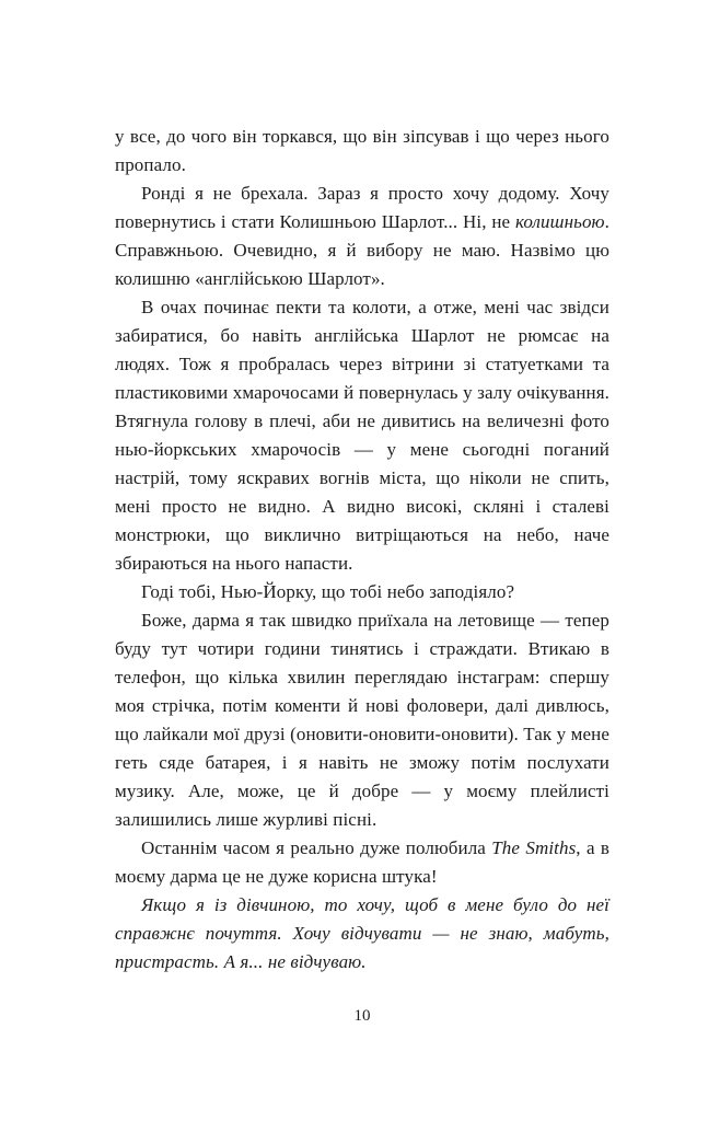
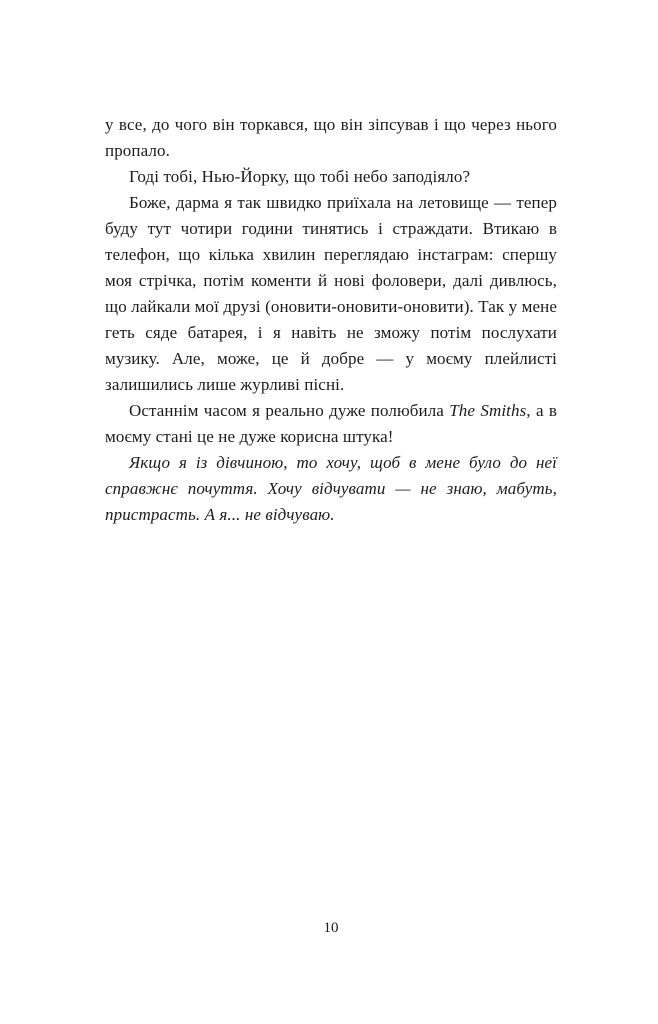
  у все, до чого він торкався, що він зіпсував і що через нього пропало.
- Ронді я не брехала. Зараз я просто хочу додому. Хочу повернутись і стати Колишньою Шарлот... Ні, не колишньою. Справжньою. Очевидно, я й вибору не маю. Назвімо цю колишню «англійською Шарлот».
- В очах починає пекти та колоти, а отже, мені час звідси забиратися, бо навіть англійська Шарлот не рюмсає на людях. Тож я пробралась через вітрини зі статуетками та пластиковими хмарочосами й повернулась у залу очікування. Втягнула голову в плечі, аби не дивитись на величезні фото нью-йоркських хмарочосів — у мене сьогодні поганий настрій, тому яскравих вогнів міста, що ніколи не спить, мені просто не видно. А видно високі, скляні і сталеві монстрюки, що виклично витріщаються на небо, наче збираються на нього напасти.
  Годі тобі, Нью-Йорку, що тобі небо заподіяло?
  Боже, дарма я так швидко приїхала на летовище — тепер буду тут чотири години тинятись і страждати. Втикаю в телефон, що кілька хвилин переглядаю інстаграм: спершу моя стрічка, потім коменти й нові фоловери, далі дивлюсь, що лайкали мої друзі (оновити-оновити-оновити). Так у мене геть сяде батарея, і я навіть не зможу потім послухати музику. Але, може, це й добре — у моєму плейлисті залишились лише журливі пісні.
- Останнім часом я реально дуже полюбила The Smiths, а в моєму дарма це не дуже корисна штука!
+ Останнім часом я реально дуже полюбила The Smiths, а в моєму стані це не дуже корисна штука!
  Якщо я із дівчиною, то хочу, щоб в мене було до неї справжнє почуття. Хочу відчувати — не знаю, мабуть, пристрасть. А я... не відчуваю.
  10
